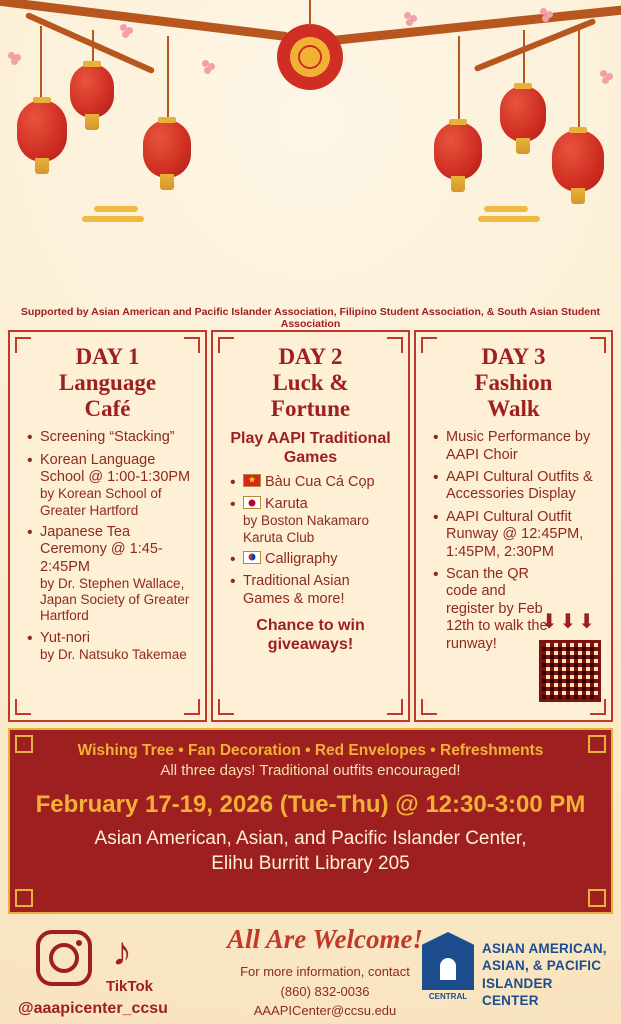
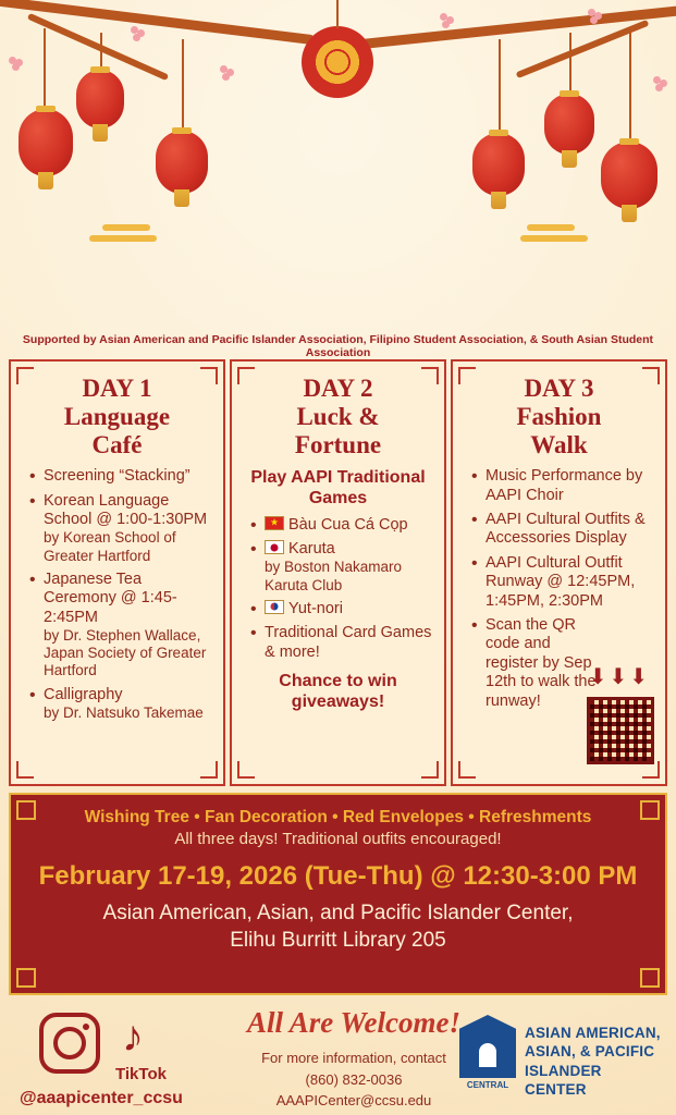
  Supported by Asian American and Pacific Islander Association, Filipino Student Association, & South Asian Student Association
  DAY 1
  Language
  Café
  Screening “Stacking”
  Korean Language School @ 1:00-1:30PM
  by Korean School of Greater Hartford
  Japanese Tea Ceremony @ 1:45-2:45PM
  by Dr. Stephen Wallace, Japan Society of Greater Hartford
- Yut-nori
+ Calligraphy
  by Dr. Natsuko Takemae
  DAY 2
  Luck &
  Fortune
  Play AAPI Traditional Games
  Bàu Cua Cá Cọp
  Karuta
  by Boston Nakamaro Karuta Club
- Calligraphy
+ Yut-nori
- Traditional Asian Games & more!
+ Traditional Card Games & more!
  Chance to win giveaways!
  DAY 3
  Fashion
  Walk
  Music Performance by AAPI Choir
  AAPI Cultural Outfits & Accessories Display
  AAPI Cultural Outfit Runway @ 12:45PM, 1:45PM, 2:30PM
- Scan the QR code and register by Feb 12th to walk the runway!
+ Scan the QR code and register by Sep 12th to walk the runway!
  ⬇⬇⬇
  Wishing Tree • Fan Decoration • Red Envelopes • Refreshments
  All three days! Traditional outfits encouraged!
  February 17-19, 2026 (Tue-Thu) @ 12:30-3:00 PM
  Asian American, Asian, and Pacific Islander Center,
  Elihu Burritt Library 205
  ♪
  TikTok
  @aaapicenter_ccsu
  All Are Welcome!
  For more information, contact
  (860) 832-0036
  AAAPICenter@ccsu.edu
  CENTRAL
  ASIAN AMERICAN,
  ASIAN, & PACIFIC
  ISLANDER CENTER
